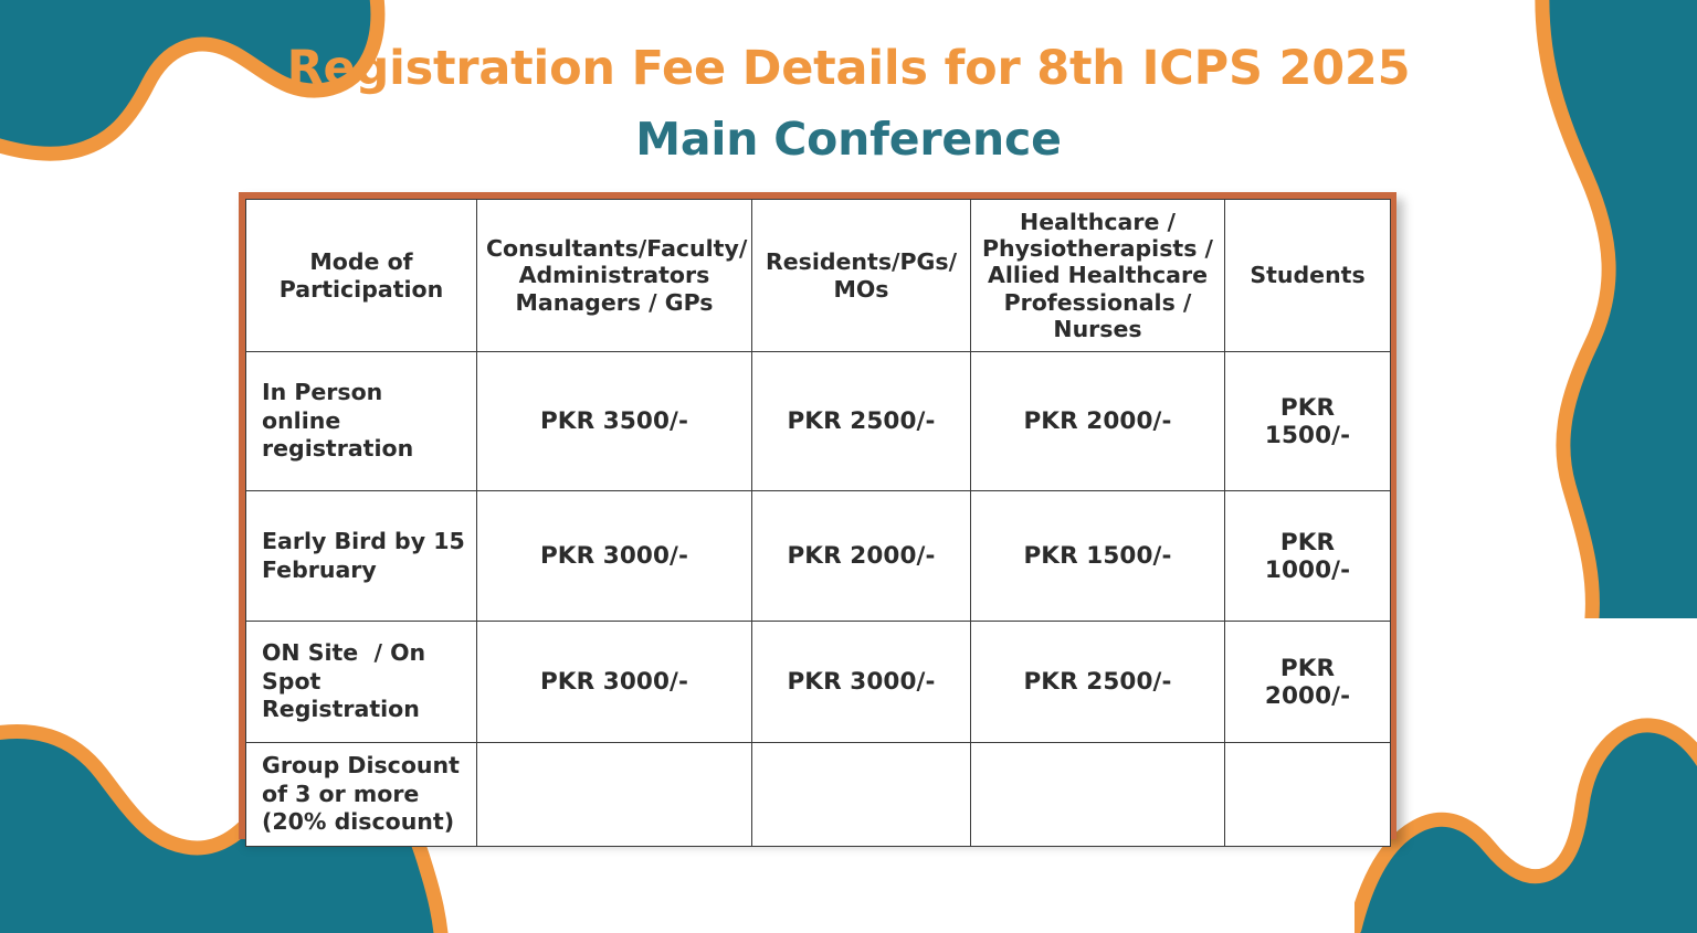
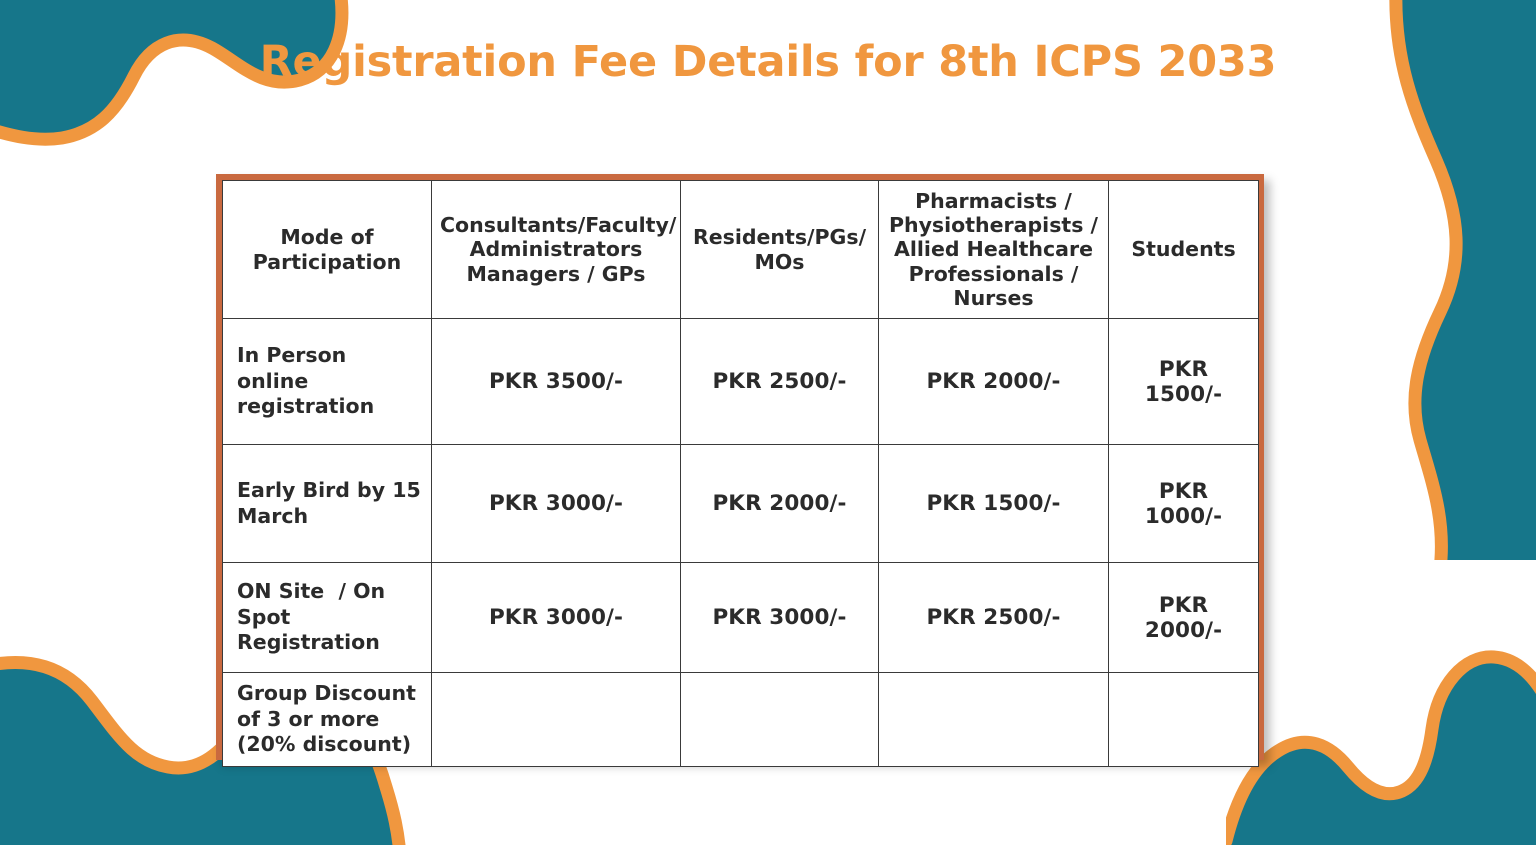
- Registration Fee Details for 8th ICPS 2025
+ Registration Fee Details for 8th ICPS 2033
- Main Conference
- Mode of Participation	Consultants/Faculty/ Administrators Managers / GPs	Residents/PGs/ MOs	Healthcare / Physiotherapists / Allied Healthcare Professionals / Nurses	Students
+ Mode of Participation	Consultants/Faculty/ Administrators Managers / GPs	Residents/PGs/ MOs	Pharmacists / Physiotherapists / Allied Healthcare Professionals / Nurses	Students
  In Person online registration	PKR 3500/-	PKR 2500/-	PKR 2000/-	PKR 1500/-
- Early Bird by 15 February	PKR 3000/-	PKR 2000/-	PKR 1500/-	PKR 1000/-
+ Early Bird by 15 March	PKR 3000/-	PKR 2000/-	PKR 1500/-	PKR 1000/-
  ON Site / On Spot Registration	PKR 3000/-	PKR 3000/-	PKR 2500/-	PKR 2000/-
  Group Discount of 3 or more (20% discount)
